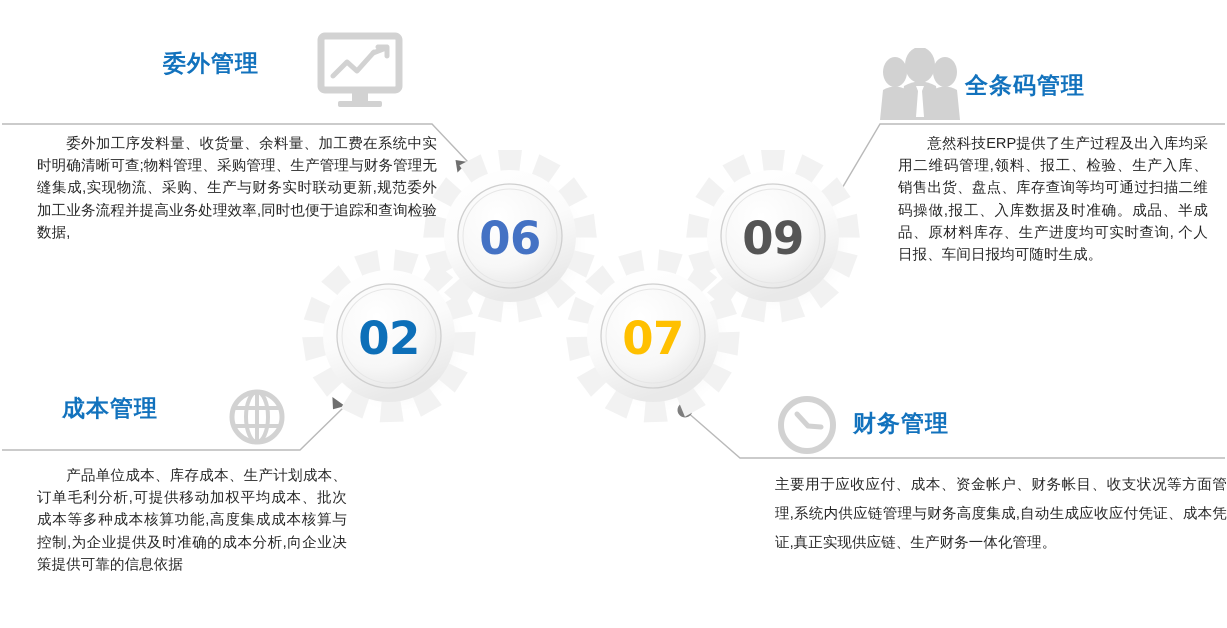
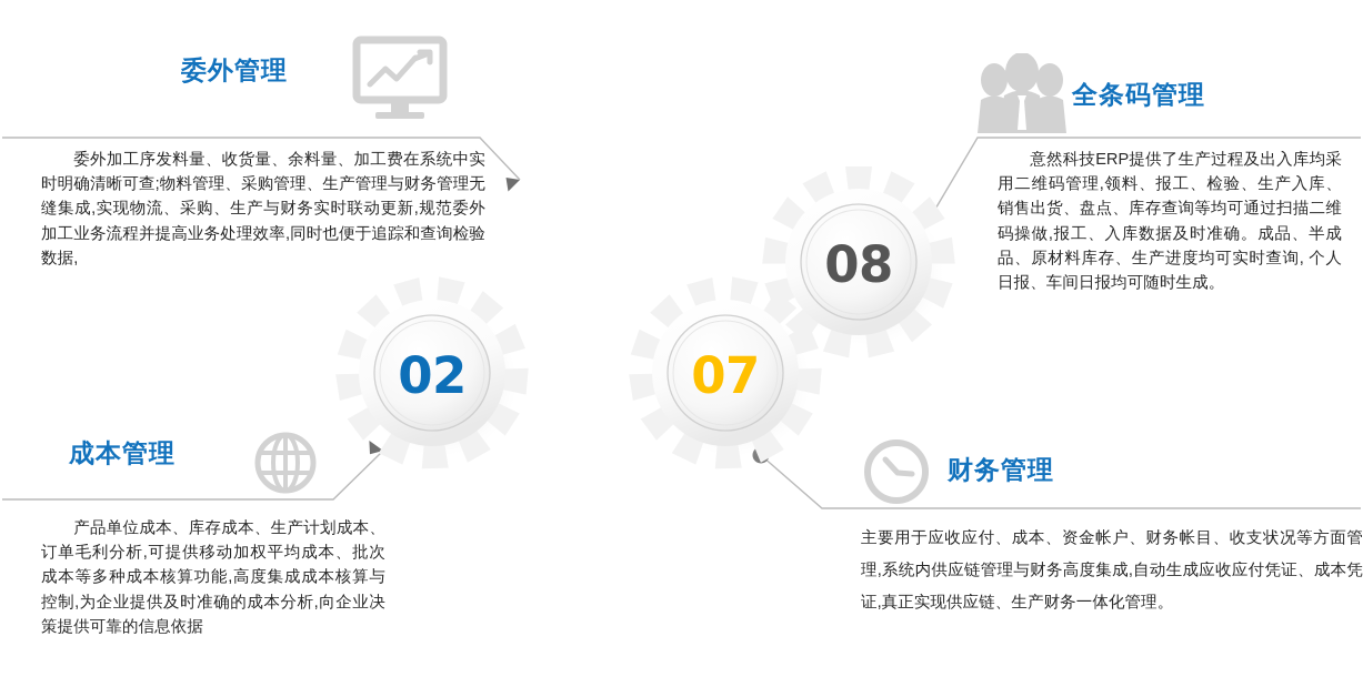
- 06
- 09
+ 08
  02
  07
  委外管理
  委外加工序发料量、收货量、余料量、加工费在系统中实时明确清晰可查;物料管理、采购管理、生产管理与财务管理无缝集成,实现物流、采购、生产与财务实时联动更新,规范委外加工业务流程并提高业务处理效率,同时也便于追踪和查询检验数据,
  全条码管理
  意然科技ERP提供了生产过程及出入库均采用二维码管理,领料、报工、检验、生产入库、销售出货、盘点、库存查询等均可通过扫描二维码操做,报工、入库数据及时准确。成品、半成品、原材料库存、生产进度均可实时查询, 个人日报、车间日报均可随时生成。
  成本管理
  产品单位成本、库存成本、生产计划成本、订单毛利分析,可提供移动加权平均成本、批次成本等多种成本核算功能,高度集成成本核算与控制,为企业提供及时准确的成本分析,向企业决策提供可靠的信息依据
  财务管理
  主要用于应收应付、成本、资金帐户、财务帐目、收支状况等方面管理,系统内供应链管理与财务高度集成,自动生成应收应付凭证、成本凭证,真正实现供应链、生产财务一体化管理。
